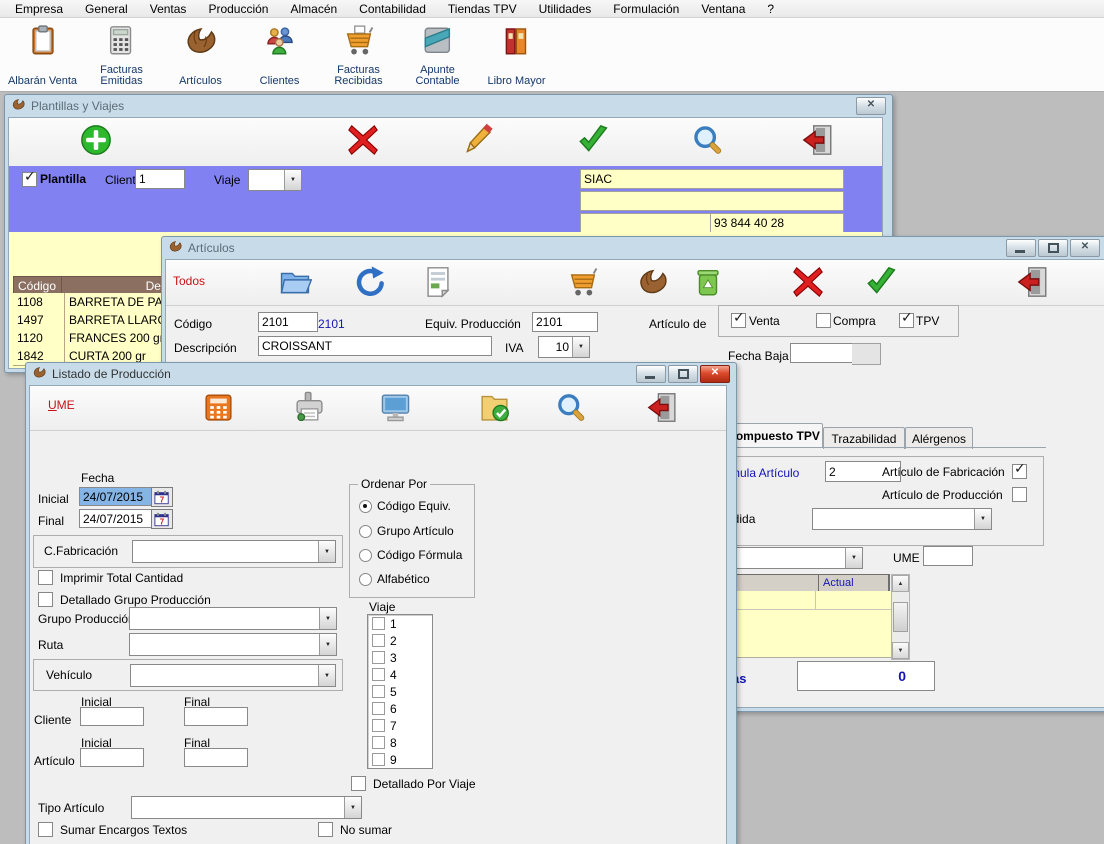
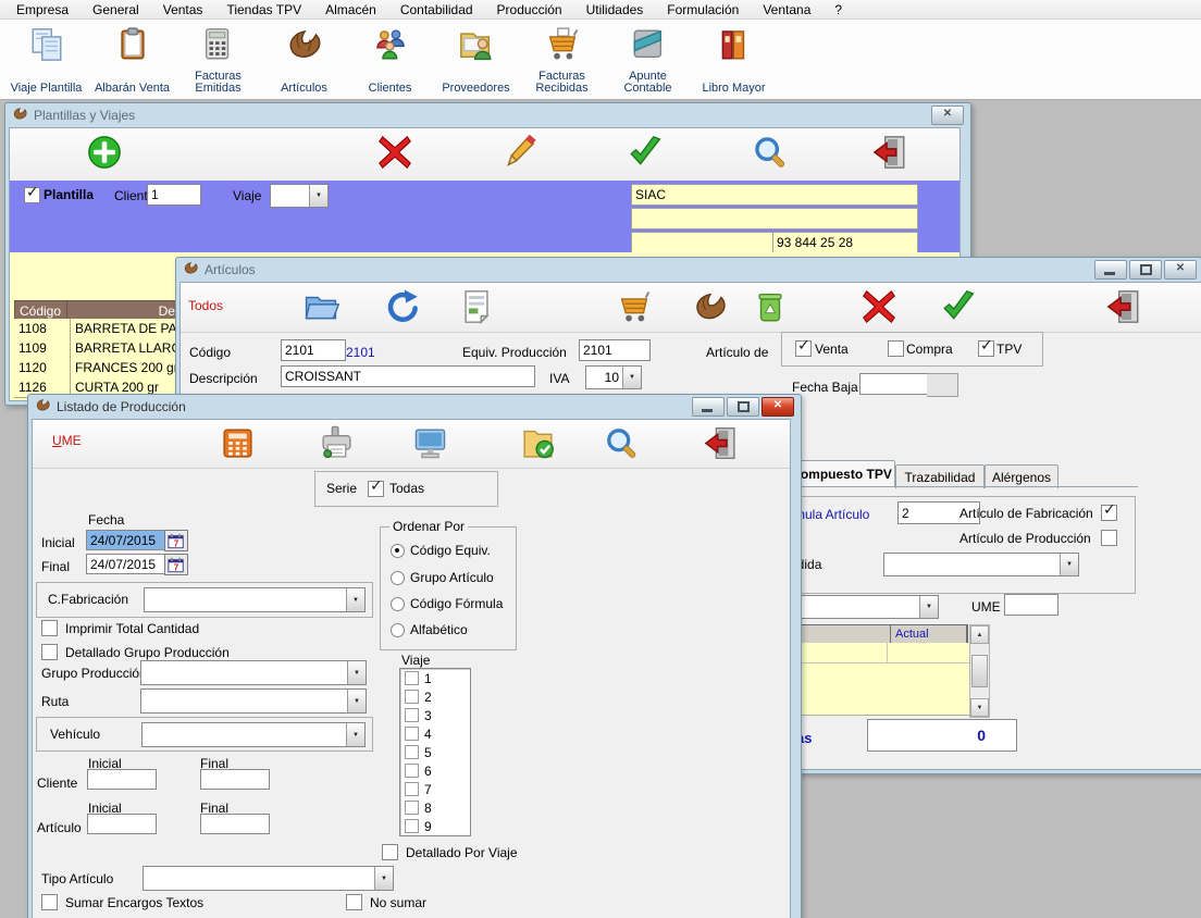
  Empresa
  General
  Ventas
- Producción
+ Tiendas TPV
  Almacén
  Contabilidad
- Tiendas TPV
+ Producción
  Utilidades
  Formulación
  Ventana
  ?
+ Viaje Plantilla
  Albarán Venta
  Facturas Emitidas
  Artículos
  Clientes
+ Proveedores
  Facturas Recibidas
  Apunte Contable
  Libro Mayor
  Plantillas y Viajes
  Plantilla
  Clien
  1
  Viaje
  SIAC
- 93 844 40 28
+ 93 844 25 28
  Código
  1108
  BARRETA DE PA
- 1497
+ 1109
  BARRETA LLAR
  1120
  FRANCES 200 g
- 1842
+ 1126
  CURTA 200 gr
  Artículos
  Todos
  Código
  2101
  2101
  Equiv. Producción
  2101
  Artículo de
  Venta
  Compra
  TPV
  Descripción
  CROISSANT
  IVA
  10
  Fecha Baja
  ompuesto TPV
  Trazabilidad
  Alérgenos
  ula Artículo
  2
  Artículo de Fabricación
  Artículo de Producción
  UME
  Actual
  0
  Listado de Producción
  UME
+ Serie
+ Todas
  Fecha
  Inicial
  24/07/2015
  7
  Final
  24/07/2015
  7
  C.Fabricación
  Imprimir Total Cantidad
  Detallado Grupo Producción
  Ordenar Por
  Código Equiv.
  Grupo Artículo
  Código Fórmula
  Alfabético
  Grupo Producció
  Ruta
  Vehículo
  Viaje
  1
  2
  3
  4
  5
  6
  7
  8
  9
  Inicial
  Final
  Cliente
  Inicial
  Final
  Artículo
  Detallado Por Viaje
  Tipo Artículo
  Sumar Encargos Textos
  No sumar
